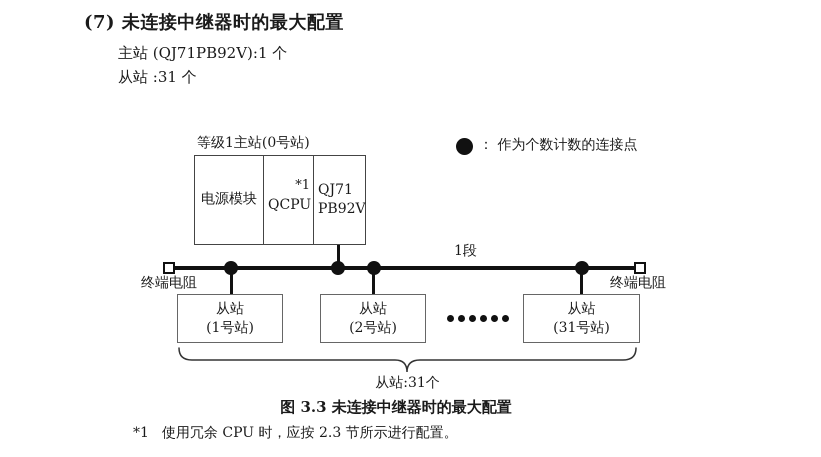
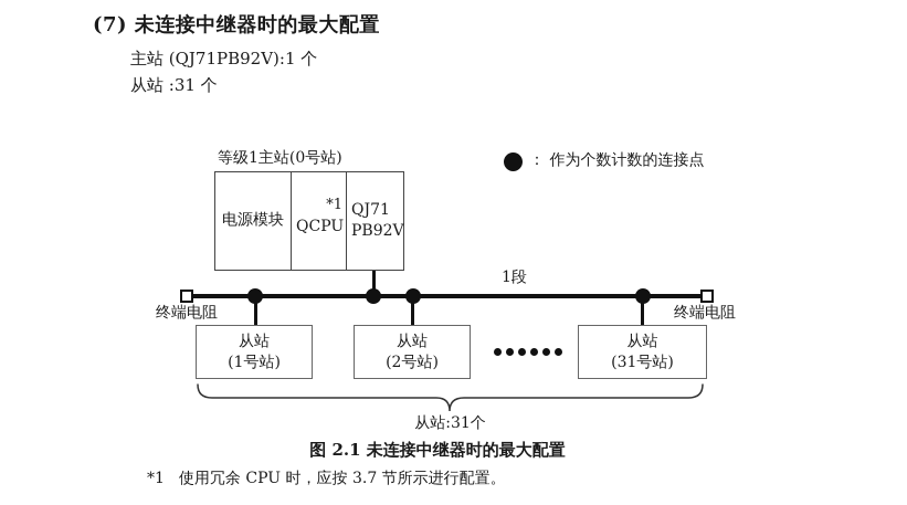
  (7) 未连接中继器时的最大配置
  主站 (QJ71PB92V):1 个
  从站 :31 个
  ： 作为个数计数的连接点
  等级1主站(0号站)
  电源模块
  *1
  QCPU
  QJ71
  PB92V
  终端电阻
  终端电阻
  1段
  从站
  (1号站)
  从站
  (2号站)
  从站
  (31号站)
  从站:31个
- 图 3.3 未连接中继器时的最大配置
+ 图 2.1 未连接中继器时的最大配置
  *1
- 使用冗余 CPU 时，应按 2.3 节所示进行配置。
+ 使用冗余 CPU 时，应按 3.7 节所示进行配置。
